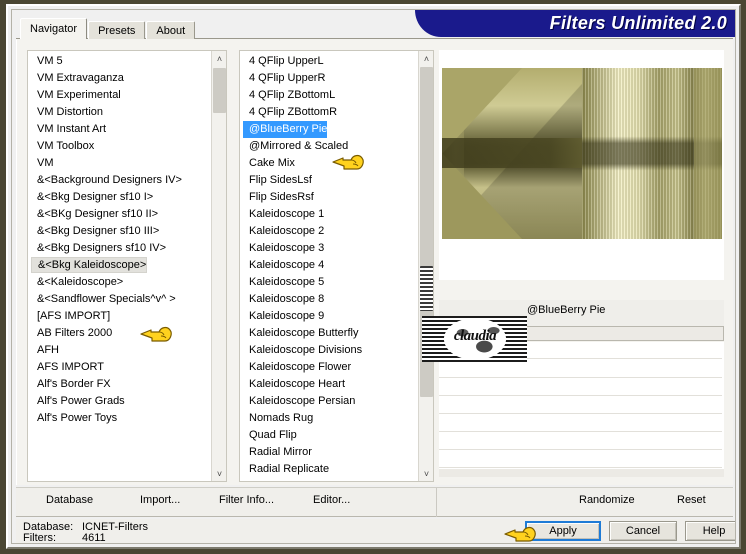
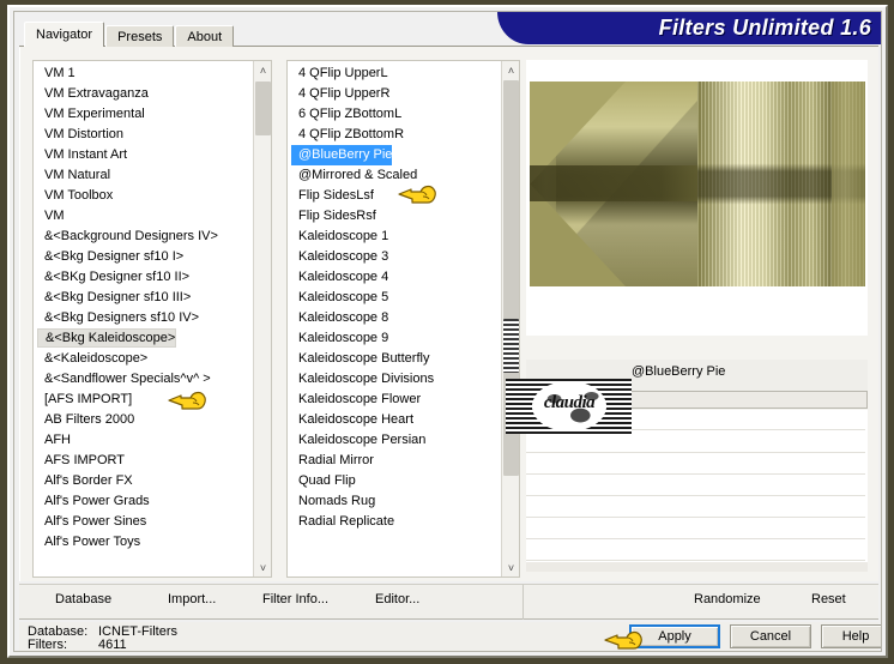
- Filters Unlimited 2.0
+ Filters Unlimited 1.6
  Navigator
  Presets
  About
- VM 5
+ VM 1
  VM Extravaganza
  VM Experimental
  VM Distortion
  VM Instant Art
+ VM Natural
  VM Toolbox
  VM
  &<Background Designers IV>
  &<Bkg Designer sf10 I>
  &<BKg Designer sf10 II>
  &<Bkg Designer sf10 III>
  &<Bkg Designers sf10 IV>
  &<Bkg Kaleidoscope>
  &<Kaleidoscope>
  &<Sandflower Specials^v^ >
  [AFS IMPORT]
  AB Filters 2000
  AFH
  AFS IMPORT
  Alf's Border FX
  Alf's Power Grads
+ Alf's Power Sines
  Alf's Power Toys
  ˄
  ˅
  4 QFlip UpperL
  4 QFlip UpperR
- 4 QFlip ZBottomL
+ 6 QFlip ZBottomL
  4 QFlip ZBottomR
  @BlueBerry Pie
  @Mirrored & Scaled
- Cake Mix
  Flip SidesLsf
  Flip SidesRsf
  Kaleidoscope 1
- Kaleidoscope 2
  Kaleidoscope 3
  Kaleidoscope 4
  Kaleidoscope 5
  Kaleidoscope 8
  Kaleidoscope 9
  Kaleidoscope Butterfly
  Kaleidoscope Divisions
  Kaleidoscope Flower
  Kaleidoscope Heart
  Kaleidoscope Persian
- Nomads Rug
+ Radial Mirror
  Quad Flip
- Radial Mirror
+ Nomads Rug
  Radial Replicate
  ˄
  ˅
  @BlueBerry Pie
  claudia
  Database
  Import...
  Filter Info...
  Editor...
  Randomize
  Reset
  Database:
  ICNET-Filters
  Filters:
  4611
  Apply
  Cancel
  Help
